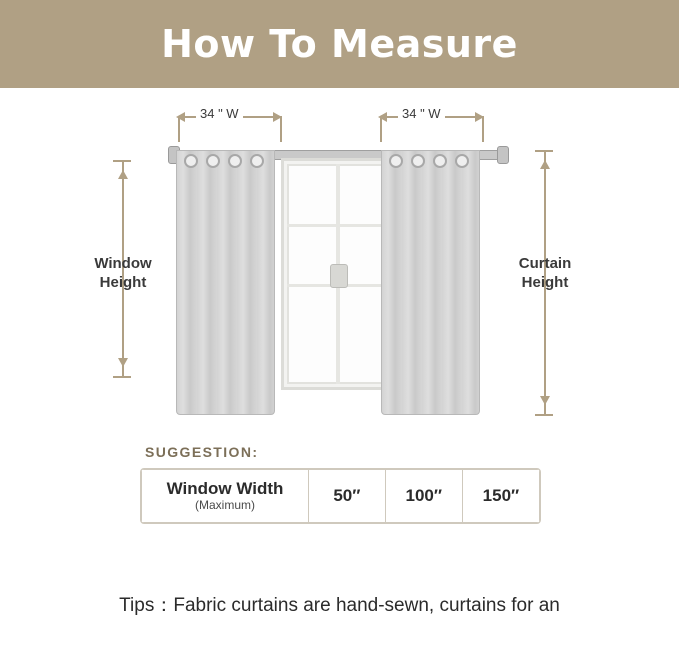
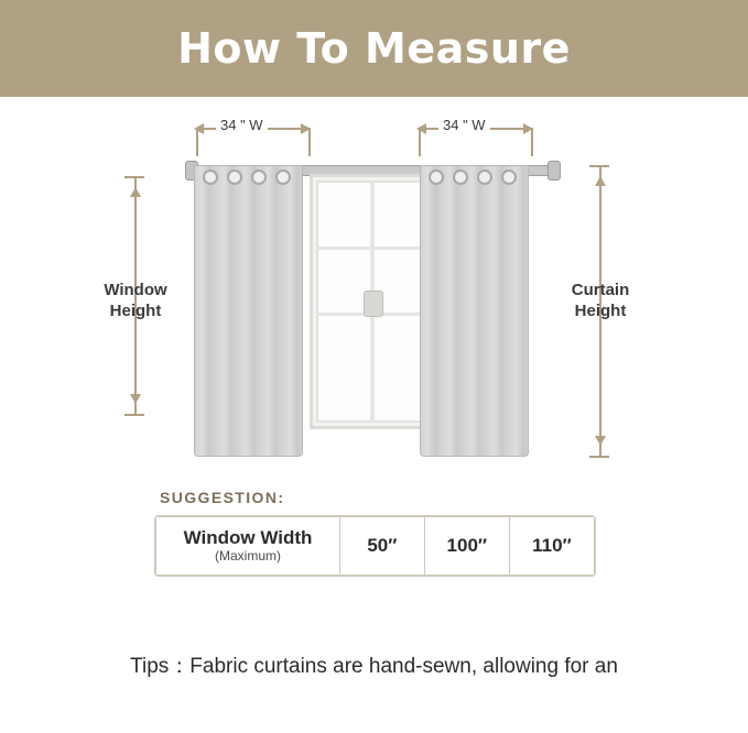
  How To Measure
  34 " W
  34 " W
  Window
  Height
  Curtain
  Height
  SUGGESTION:
- Window Width (Maximum)	50″	100″	150″
+ Window Width (Maximum)	50″	100″	110″
- Tips：Fabric curtains are hand-sewn, curtains for an
+ Tips：Fabric curtains are hand-sewn, allowing for an
